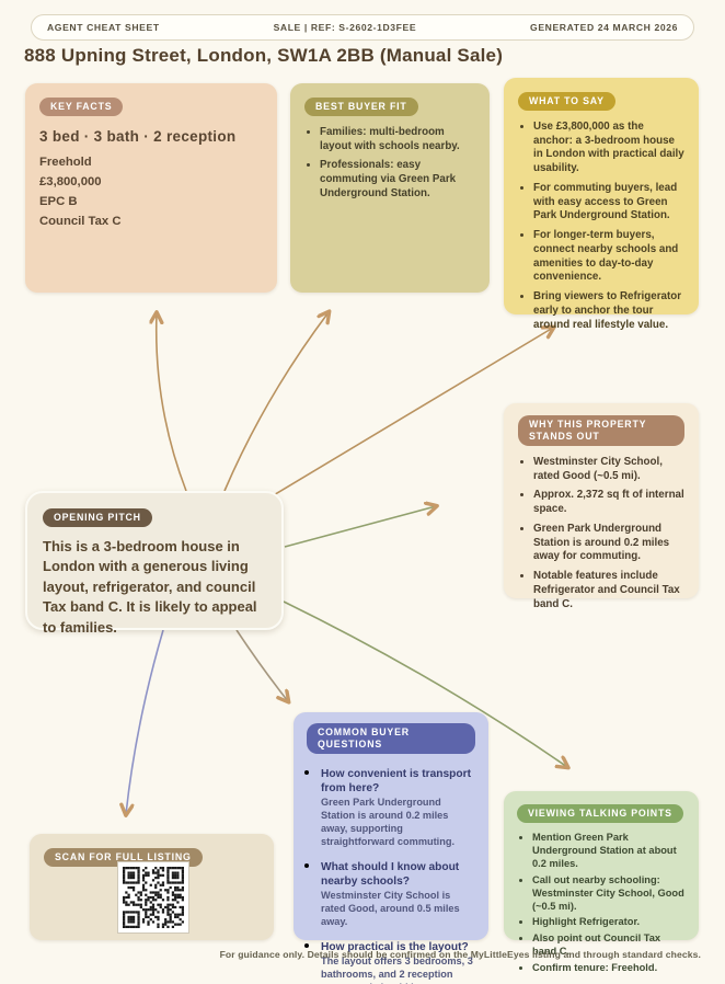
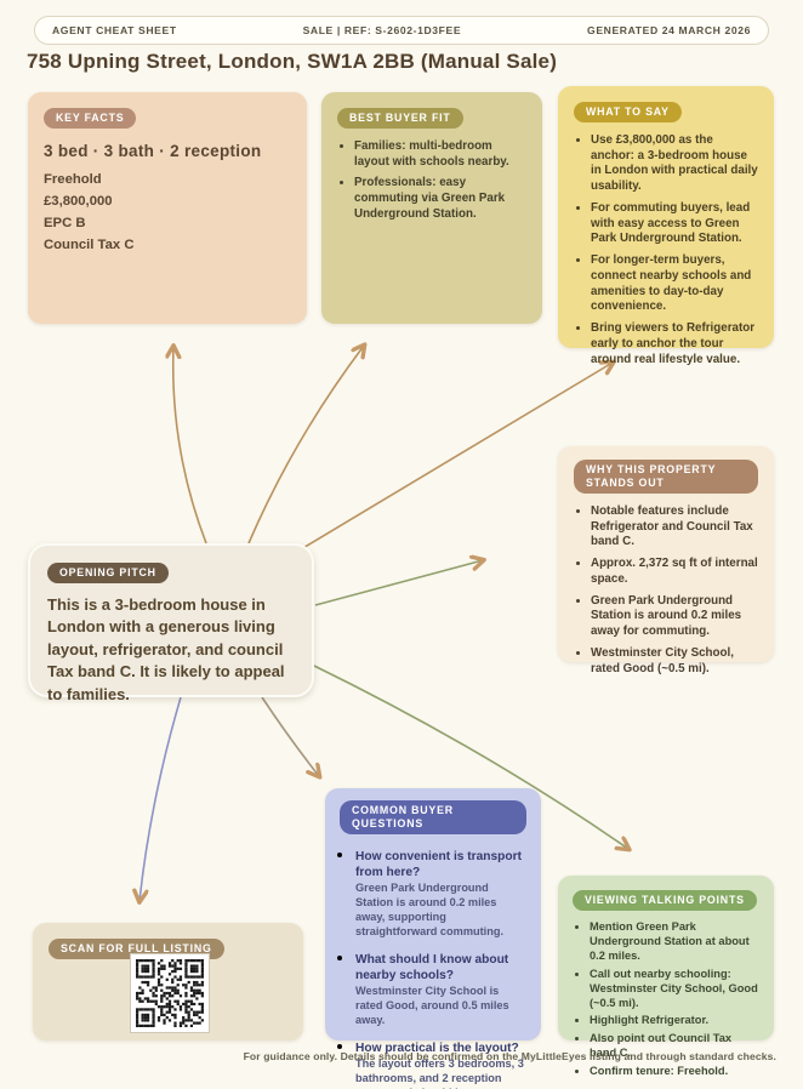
  AGENT CHEAT SHEET
  SALE | REF: S-2602-1D3FEE
  GENERATED 24 MARCH 2026
- 888 Upning Street, London, SW1A 2BB (Manual Sale)
+ 758 Upning Street, London, SW1A 2BB (Manual Sale)
  KEY FACTS
  3 bed · 3 bath · 2 reception
  Freehold
  £3,800,000
  EPC B
  Council Tax C
  BEST BUYER FIT
  Families: multi-bedroom layout with schools nearby.
  Professionals: easy commuting via Green Park Underground Station.
  WHAT TO SAY
  Use £3,800,000 as the anchor: a 3-bedroom house in London with practical daily usability.
  For commuting buyers, lead with easy access to Green Park Underground Station.
  For longer-term buyers, connect nearby schools and amenities to day-to-day convenience.
  Bring viewers to Refrigerator early to anchor the tour around real lifestyle value.
  WHY THIS PROPERTY STANDS OUT
- Westminster City School, rated Good (~0.5 mi).
+ Notable features include Refrigerator and Council Tax band C.
  Approx. 2,372 sq ft of internal space.
  Green Park Underground Station is around 0.2 miles away for commuting.
- Notable features include Refrigerator and Council Tax band C.
+ Westminster City School, rated Good (~0.5 mi).
  OPENING PITCH
  This is a 3-bedroom house in London with a generous living layout, refrigerator, and council Tax band C. It is likely to appeal to families.
  COMMON BUYER QUESTIONS
  How convenient is transport from here?
  Green Park Underground Station is around 0.2 miles away, supporting straightforward commuting.
  What should I know about nearby schools?
  Westminster City School is rated Good, around 0.5 miles away.
  How practical is the layout?
  VIEWING TALKING POINTS
  Mention Green Park Underground Station at about 0.2 miles.
  Call out nearby schooling: Westminster City School, Good (~0.5 mi).
  Highlight Refrigerator.
  Also point out Council Tax band C.
  Confirm tenure: Freehold.
  SCAN FOR FULL LISTING
  For guidance only. Details should be confirmed on the MyLittleEyes listing and through standard checks.
